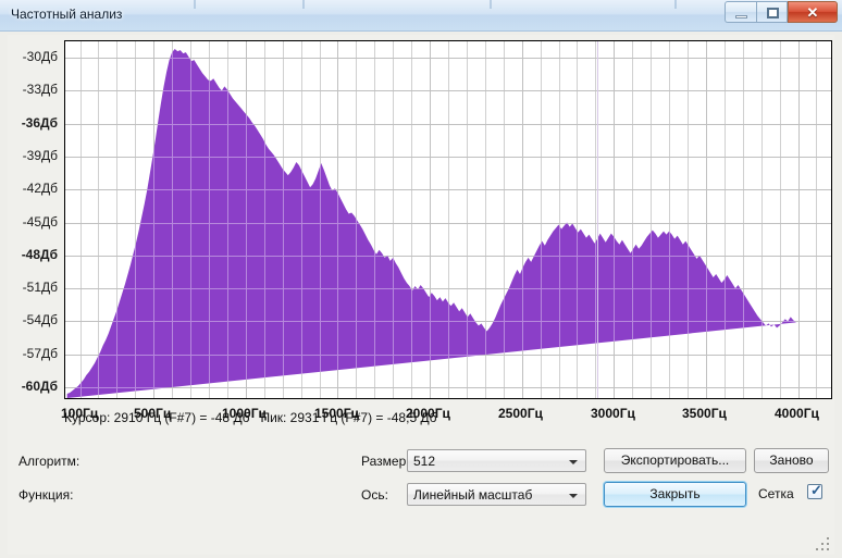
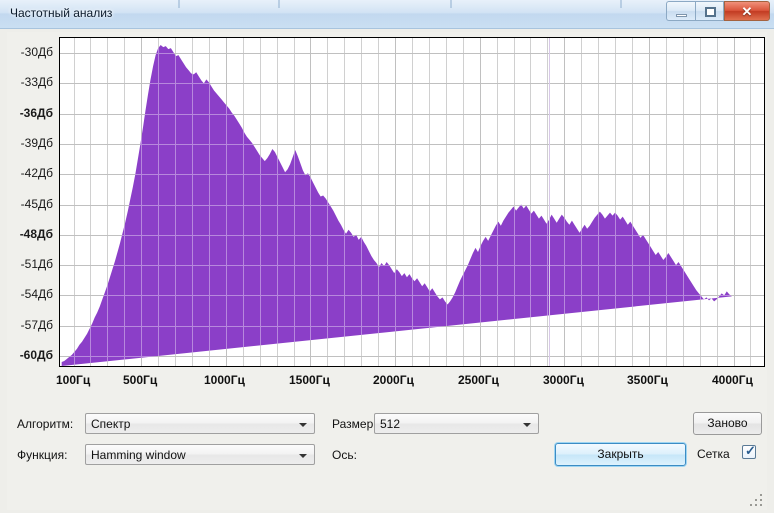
  Частотный анализ
  ✕
  -30Дб
  -33Дб
  -36Дб
  -39Дб
  -42Дб
  -45Дб
  -48Дб
  -51Дб
  -54Дб
  -57Дб
  -60Дб
  100Гц
  500Гц
  1000Гц
  1500Гц
  2000Гц
  2500Гц
  3000Гц
  3500Гц
  4000Гц
- Курсор: 2910 Гц (F#7) = -48 Дб Пик: 2931 Гц (F#7) = -48,5 Дб
  Алгоритм:
+ Спектр
  Размер
  512
- Экспортировать...
  Заново
  Функция:
+ Hamming window
  Ось:
- Линейный масштаб
  Закрыть
  Сетка
  ✓
